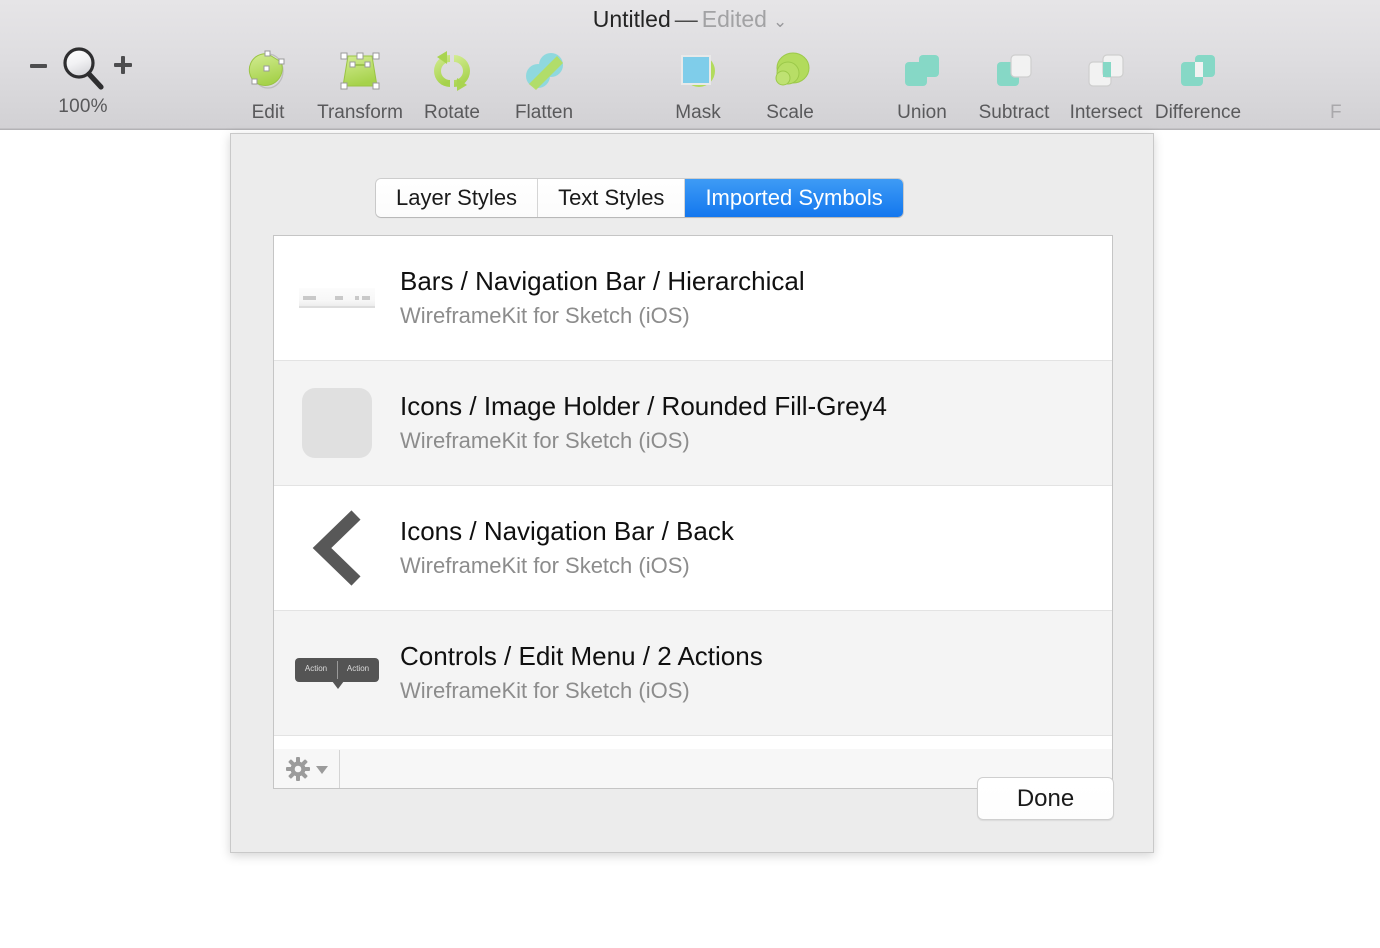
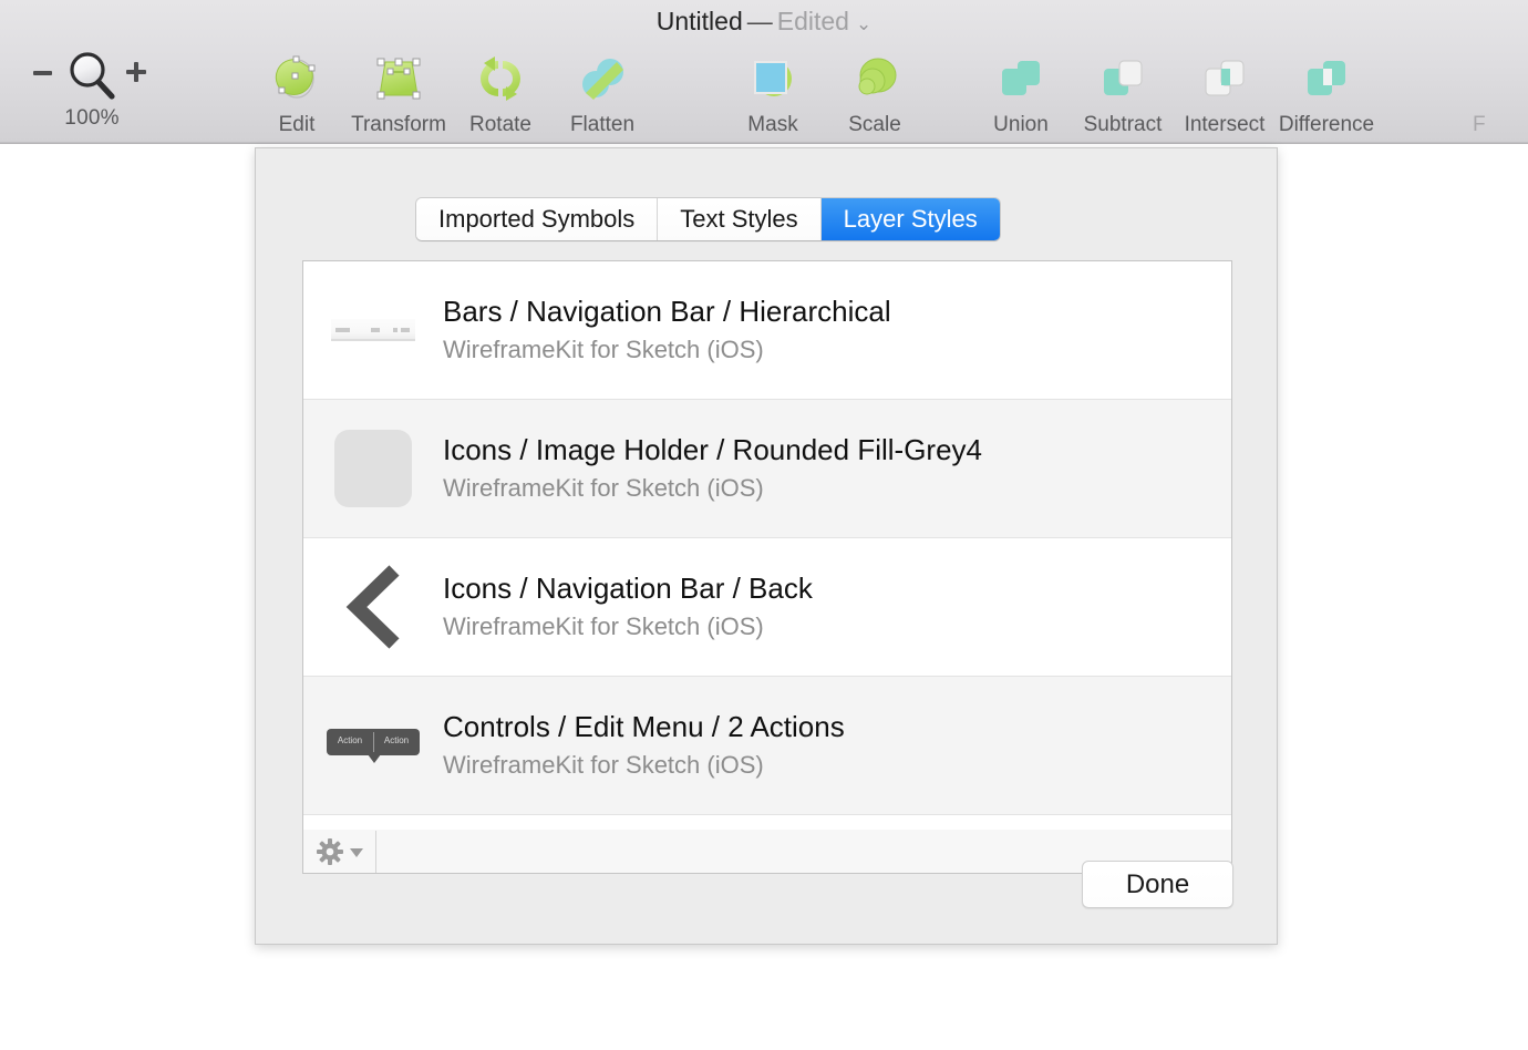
  Untitled — Edited ⌄
  100%
  Edit
  Transform
  Rotate
  Flatten
  Mask
  Scale
  Union
  Subtract
  Intersect
  Difference
  F
- Layer Styles
+ Imported Symbols
  Text Styles
- Imported Symbols
+ Layer Styles
  Bars / Navigation Bar / Hierarchical
  WireframeKit for Sketch (iOS)
  Icons / Image Holder / Rounded Fill-Grey4
  WireframeKit for Sketch (iOS)
  Icons / Navigation Bar / Back
  WireframeKit for Sketch (iOS)
  Action
  Action
  Controls / Edit Menu / 2 Actions
  WireframeKit for Sketch (iOS)
  Done
